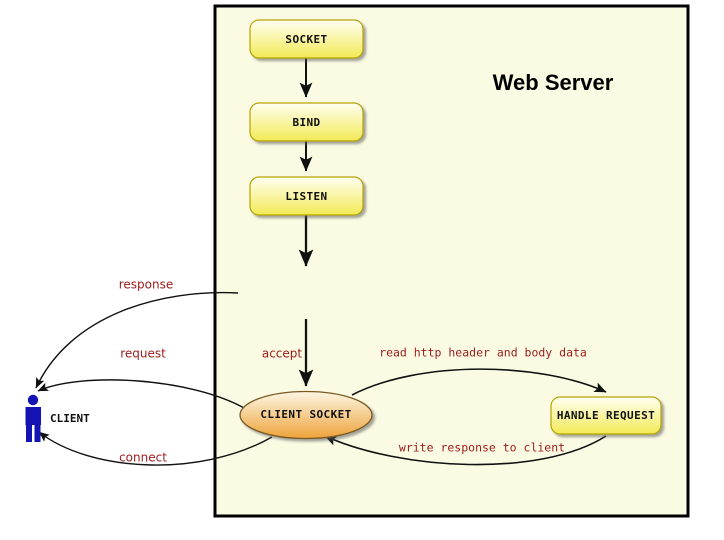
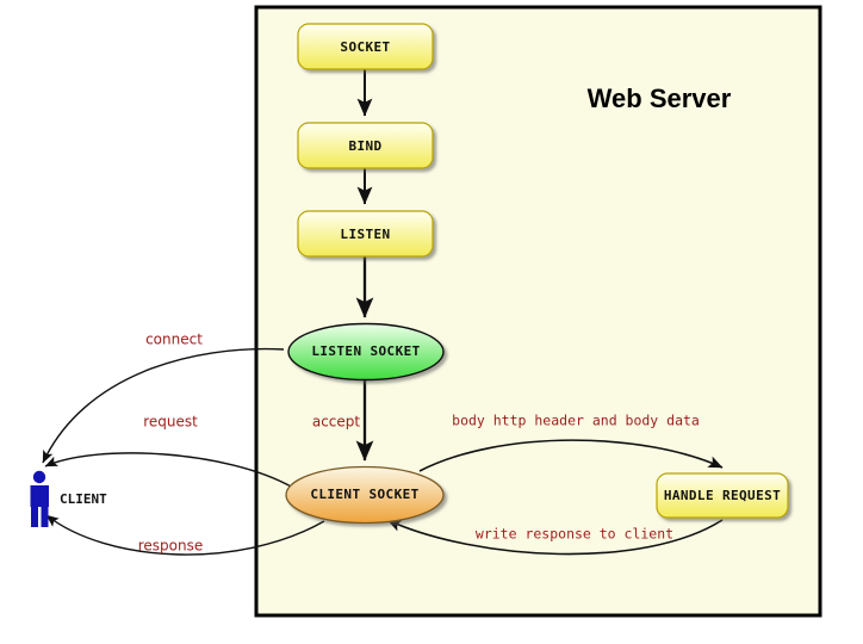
  Web Server
  SOCKET
  BIND
  LISTEN
+ LISTEN SOCKET
  CLIENT SOCKET
  HANDLE REQUEST
  CLIENT
- response
+ connect
  request
  accept
- read http header and body data
+ body http header and body data
  write response to client
- connect
+ response
